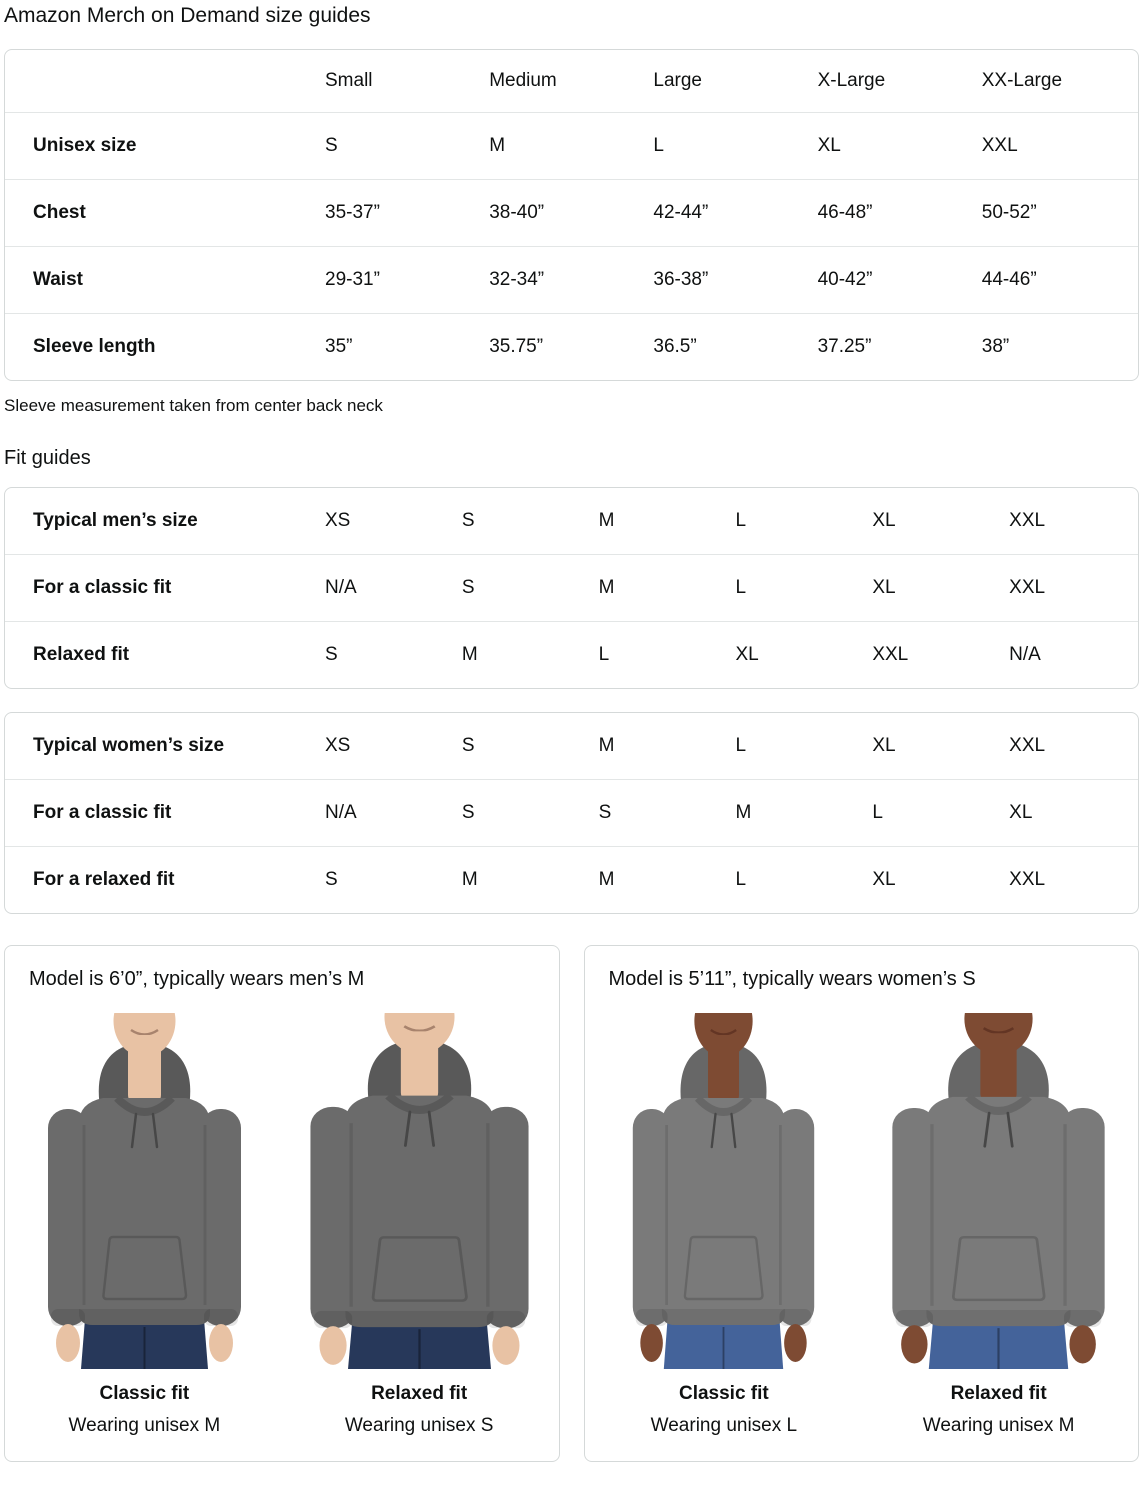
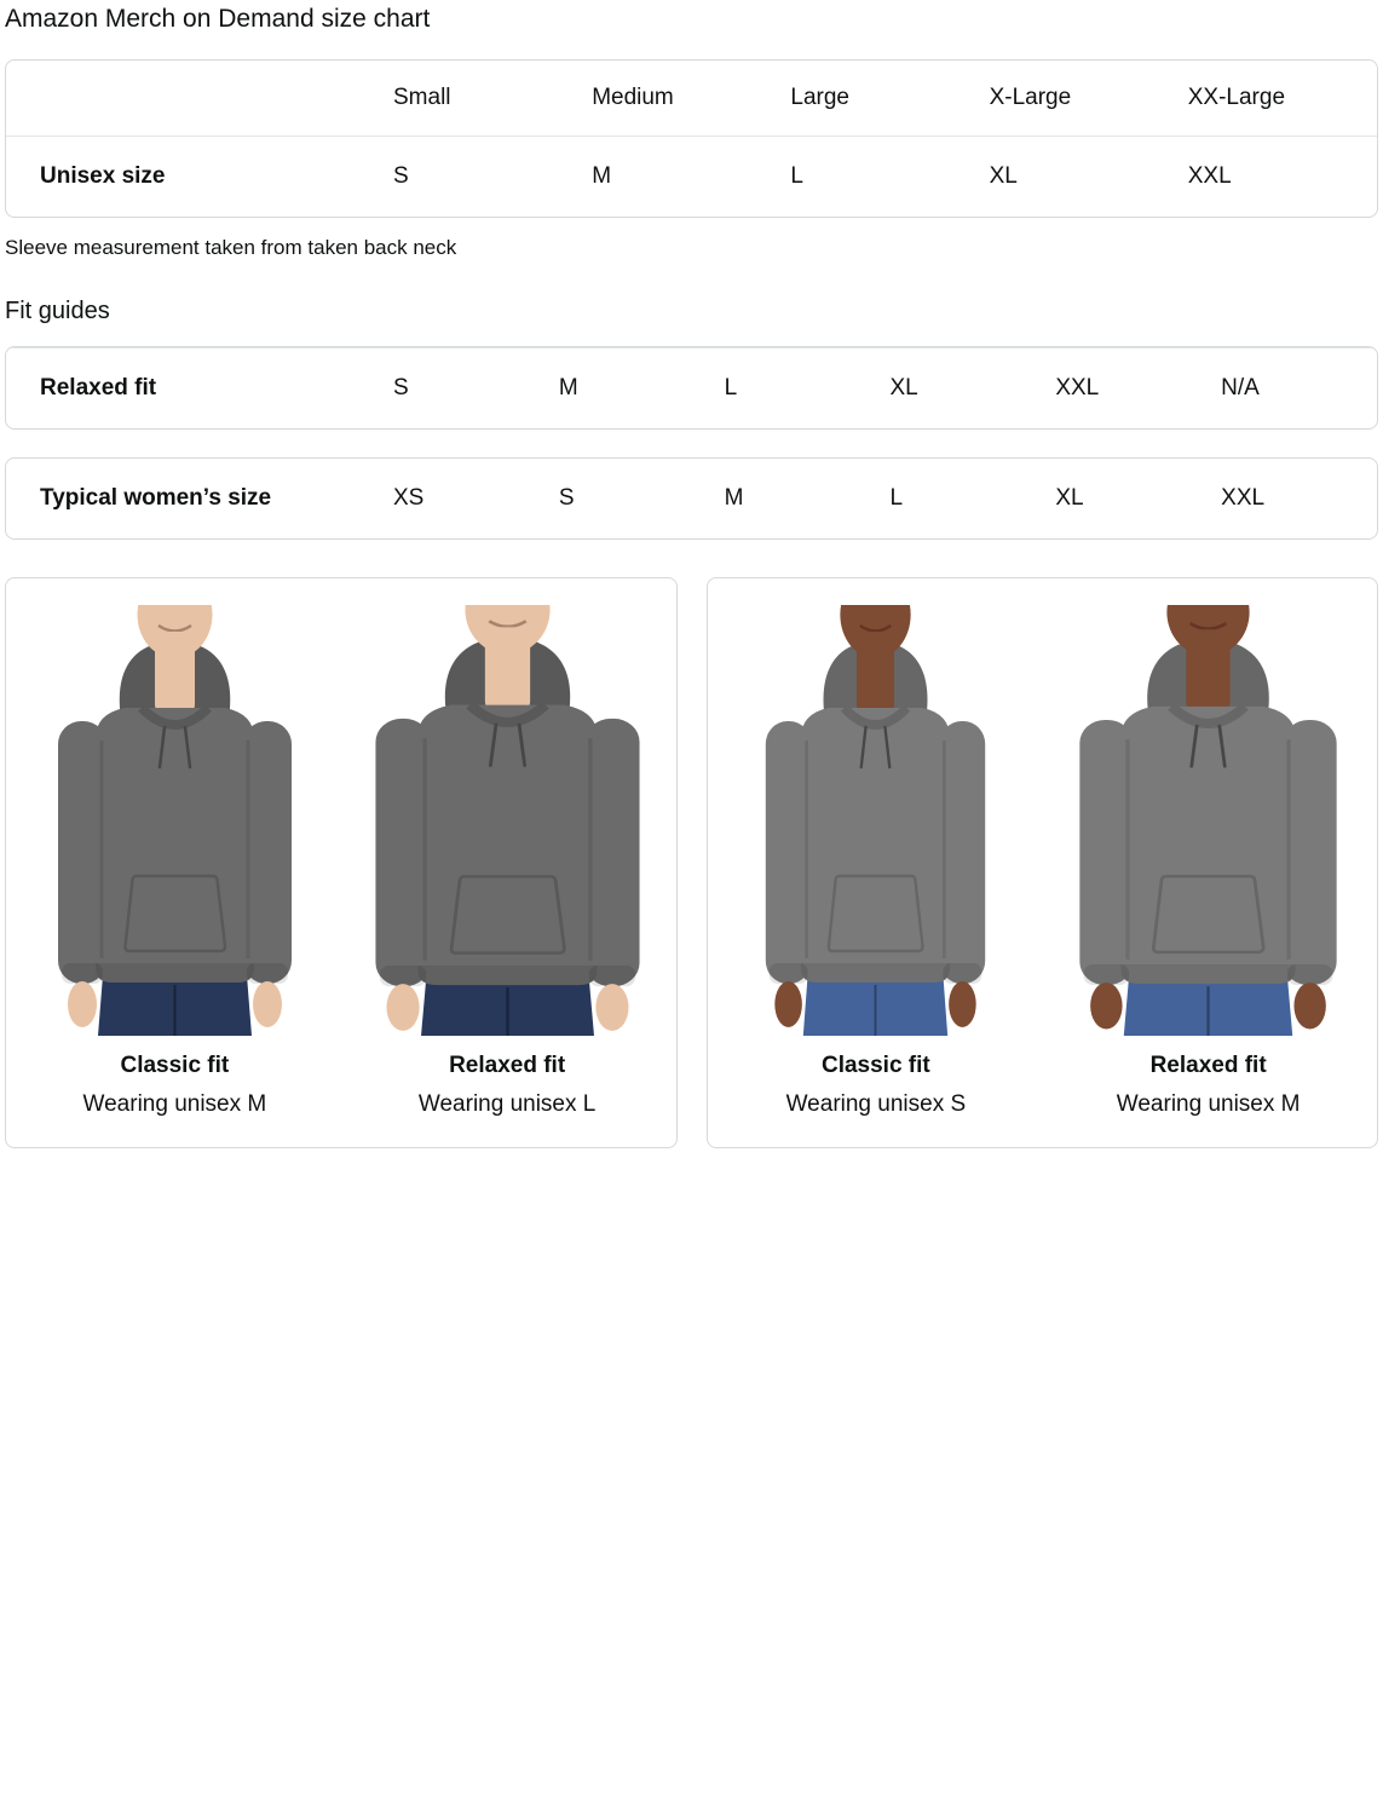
- Amazon Merch on Demand size guides
+ Amazon Merch on Demand size chart
  	Small	Medium	Large	X-Large	XX-Large
  Unisex size	S	M	L	XL	XXL
- Chest	35-37”	38-40”	42-44”	46-48”	50-52”
- Waist	29-31”	32-34”	36-38”	40-42”	44-46”
- Sleeve length	35”	35.75”	36.5”	37.25”	38”
- Sleeve measurement taken from center back neck
+ Sleeve measurement taken from taken back neck
  Fit guides
- Typical men’s size	XS	S	M	L	XL	XXL
- For a classic fit	N/A	S	M	L	XL	XXL
  Relaxed fit	S	M	L	XL	XXL	N/A
  Typical women’s size	XS	S	M	L	XL	XXL
- For a classic fit	N/A	S	S	M	L	XL
- For a relaxed fit	S	M	M	L	XL	XXL
- Model is 6’0”, typically wears men’s M
  Classic fit
  Wearing unisex M
  Relaxed fit
- Wearing unisex S
+ Wearing unisex L
- Model is 5’11”, typically wears women’s S
  Classic fit
- Wearing unisex L
+ Wearing unisex S
  Relaxed fit
  Wearing unisex M
